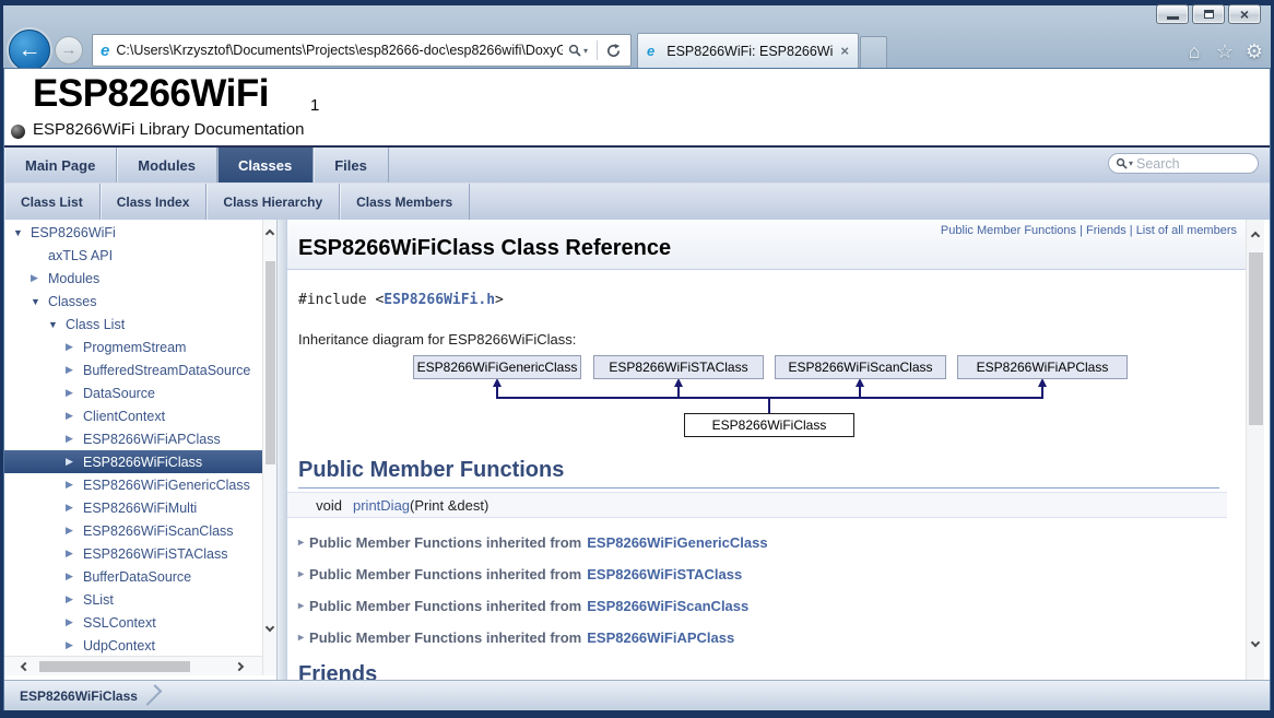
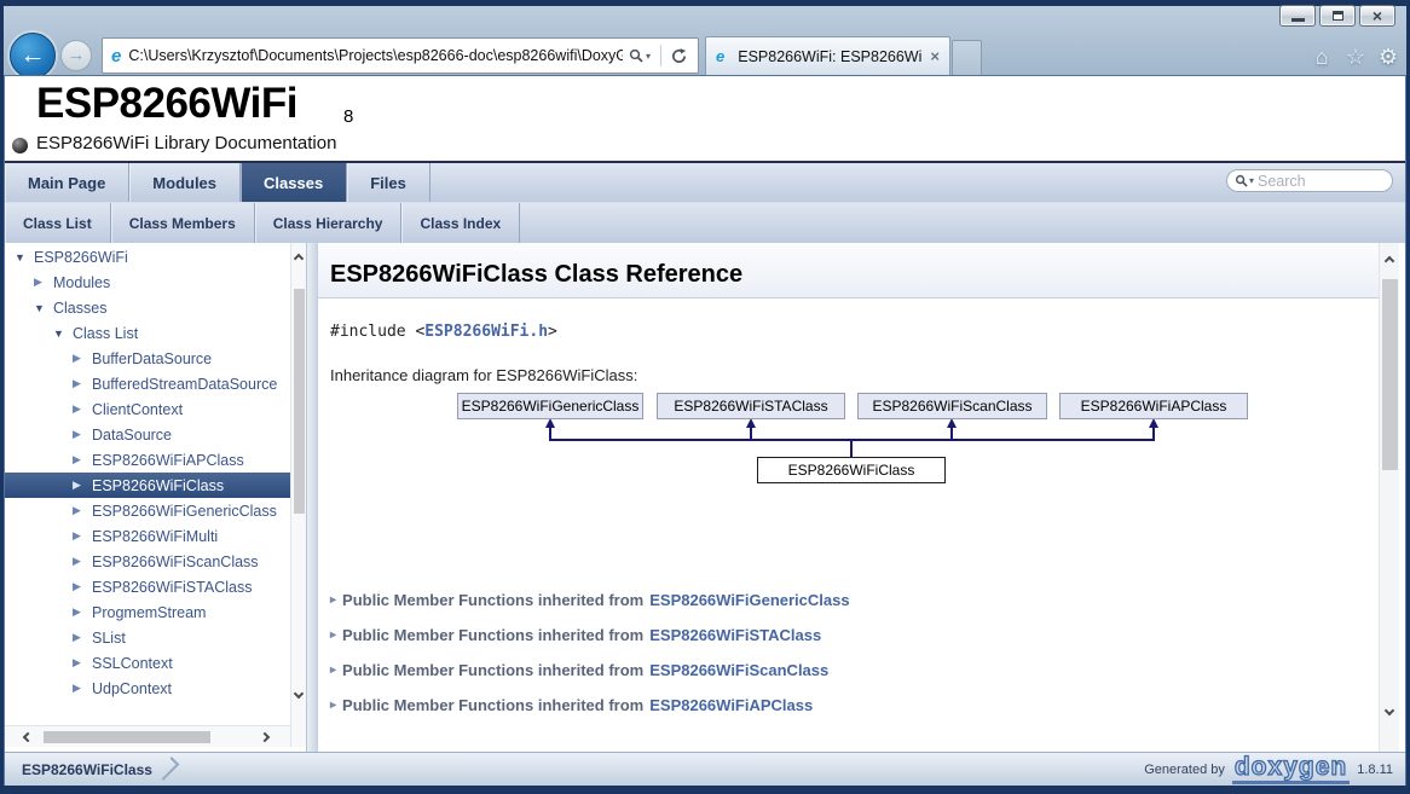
  ×
  ←
  →
  e
  C:\Users\Krzysztof\Documents\Projects\esp82666-doc\esp8266wifi\DoxyG
  ▾
  e
  ESP8266WiFi: ESP8266Wi
  ×
  ⌂
  ☆
  ⚙
  ESP8266WiFi
- 1
+ 8
  ESP8266WiFi Library Documentation
  Main Page
  Modules
  Classes
  Files
  Class List
- Class Index
+ Class Members
  Class Hierarchy
- Class Members
+ Class Index
  ▾
  Search
  ▼
  ESP8266WiFi
- axTLS API
  ▶
  Modules
  ▼
  Classes
  ▼
  Class List
  ▶
- ProgmemStream
+ BufferDataSource
  ▶
  BufferedStreamDataSource
  ▶
- DataSource
+ ClientContext
  ▶
- ClientContext
+ DataSource
  ▶
  ESP8266WiFiAPClass
  ▶
  ESP8266WiFiClass
  ▶
  ESP8266WiFiGenericClass
  ▶
  ESP8266WiFiMulti
  ▶
  ESP8266WiFiScanClass
  ▶
  ESP8266WiFiSTAClass
  ▶
- BufferDataSource
+ ProgmemStream
  ▶
  SList
  ▶
  SSLContext
  ▶
  UdpContext
- Public Member Functions | Friends | List of all members
  ESP8266WiFiClass Class Reference
  #include <ESP8266WiFi.h>
  Inheritance diagram for ESP8266WiFiClass:
  ESP8266WiFiClass
  ESP8266WiFiGenericClass
  ESP8266WiFiSTAClass
  ESP8266WiFiScanClass
  ESP8266WiFiAPClass
- Public Member Functions
- void
- printDiag
- (Print &dest)
  ▸
  Public Member Functions inherited from
  ESP8266WiFiGenericClass
  ▸
  Public Member Functions inherited from
  ESP8266WiFiSTAClass
  ▸
  Public Member Functions inherited from
  ESP8266WiFiScanClass
  ▸
  Public Member Functions inherited from
  ESP8266WiFiAPClass
- Friends
  ESP8266WiFiClass
+ Generated by
+ doxygen
+ 1.8.11
